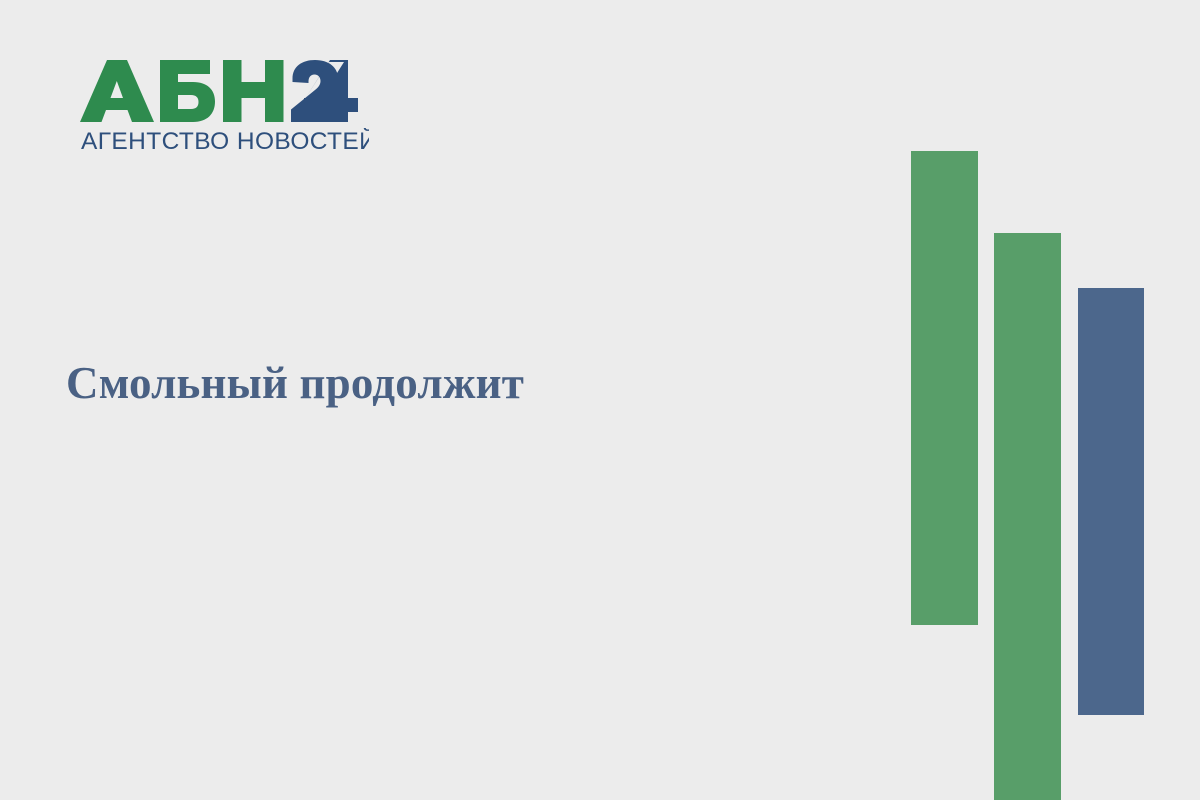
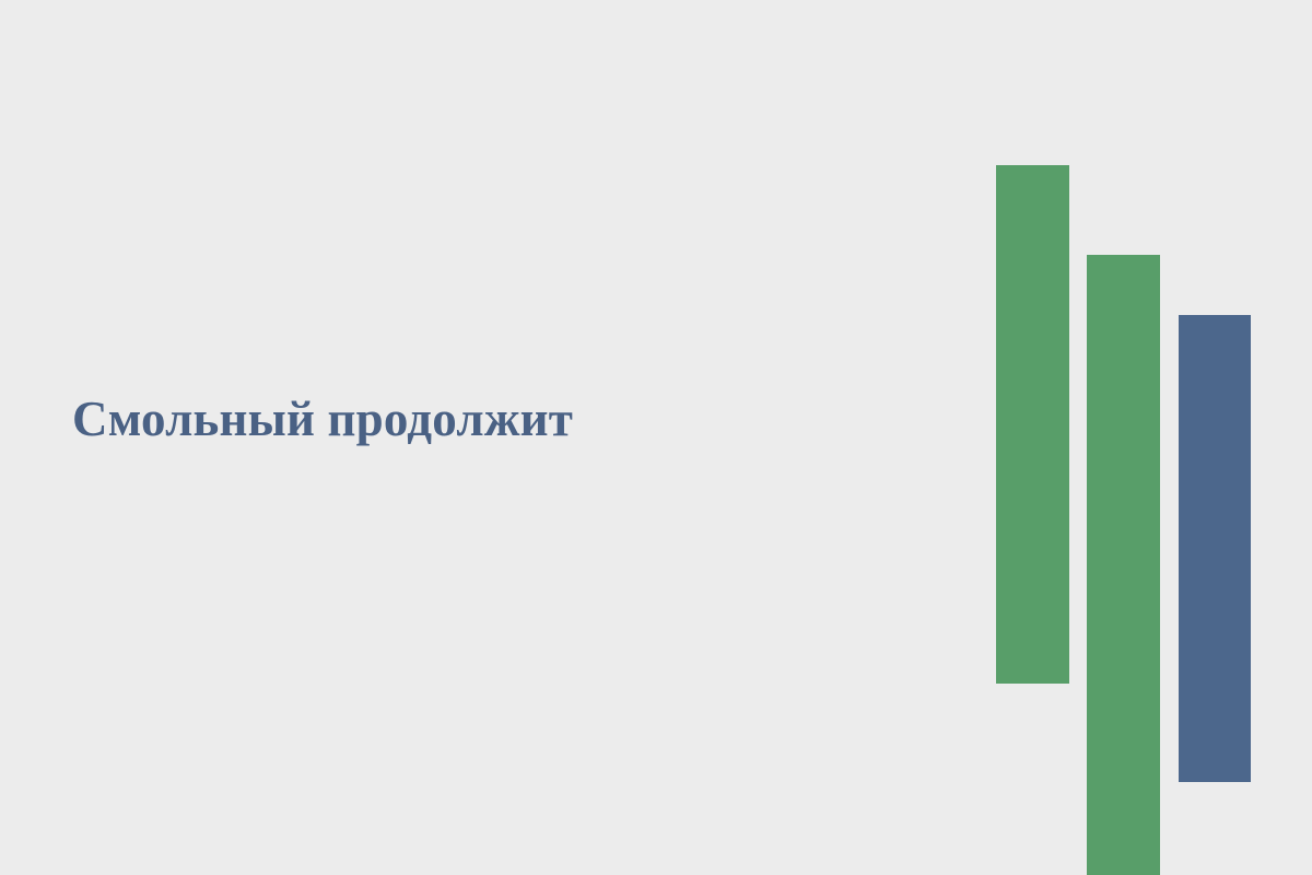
- АГЕНТСТВО НОВОСТЕЙ
  Смольный продолжит
